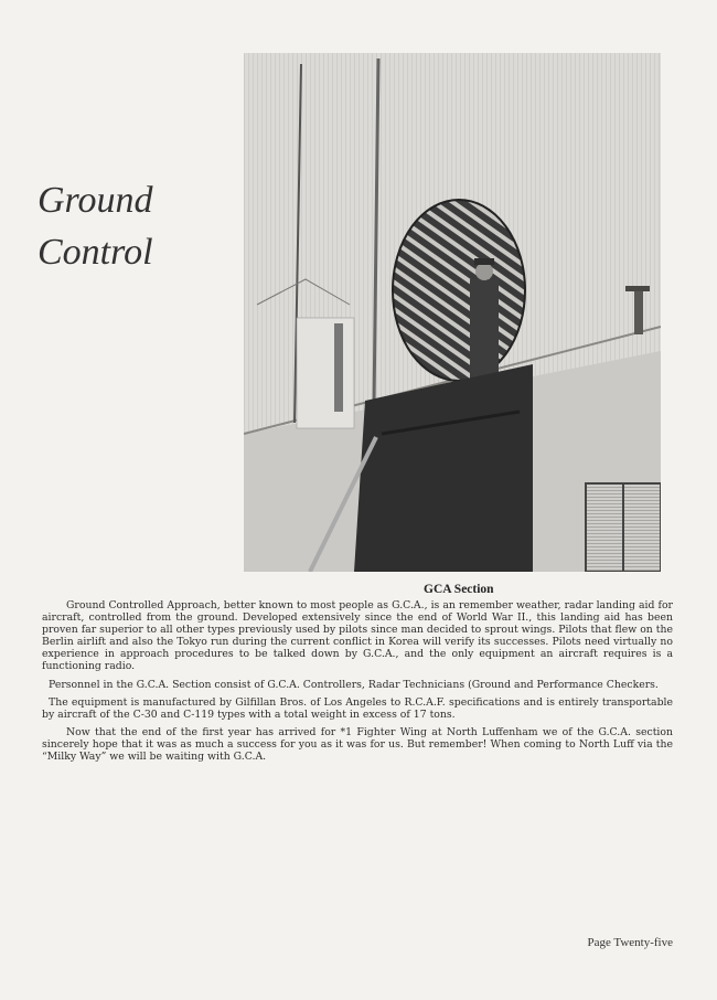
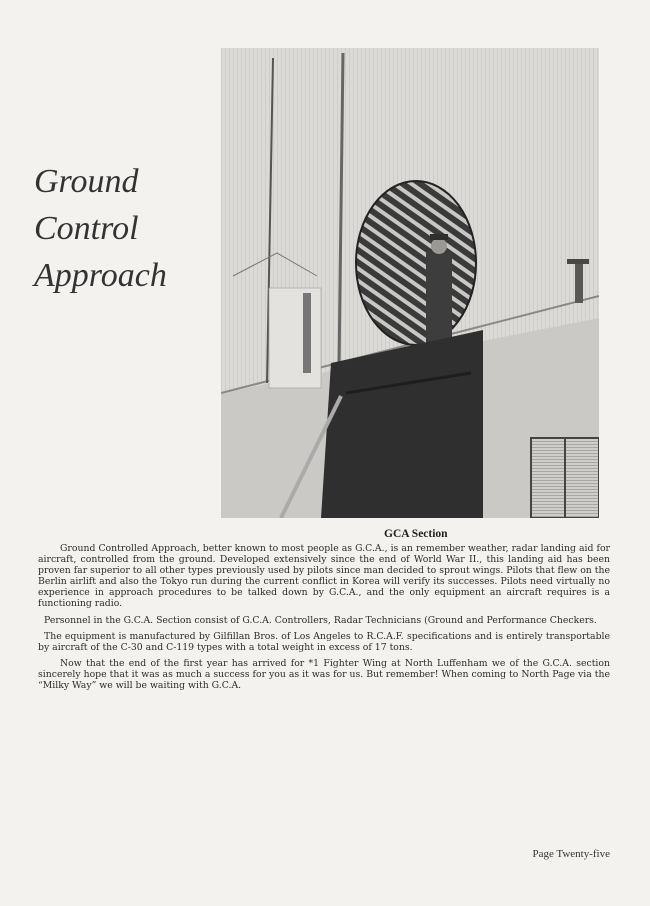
  Ground
  Control
+ Approach
  GCA Section
  Ground Controlled Approach, better known to most people as G.C.A., is an remember weather, radar landing aid for aircraft, controlled from the ground. Developed extensively since the end of World War II., this landing aid has been proven far superior to all other types previously used by pilots since man decided to sprout wings. Pilots that flew on the Berlin airlift and also the Tokyo run during the current conflict in Korea will verify its successes. Pilots need virtually no experience in approach procedures to be talked down by G.C.A., and the only equipment an aircraft requires is a functioning radio.
  Personnel in the G.C.A. Section consist of G.C.A. Controllers, Radar Technicians (Ground and Performance Checkers.
  The equipment is manufactured by Gilfillan Bros. of Los Angeles to R.C.A.F. specifications and is entirely transportable by aircraft of the C-30 and C-119 types with a total weight in excess of 17 tons.
- Now that the end of the first year has arrived for *1 Fighter Wing at North Luffenham we of the G.C.A. section sincerely hope that it was as much a success for you as it was for us. But remember! When coming to North Luff via the “Milky Way” we will be waiting with G.C.A.
+ Now that the end of the first year has arrived for *1 Fighter Wing at North Luffenham we of the G.C.A. section sincerely hope that it was as much a success for you as it was for us. But remember! When coming to North Page via the “Milky Way” we will be waiting with G.C.A.
  Page Twenty-five
